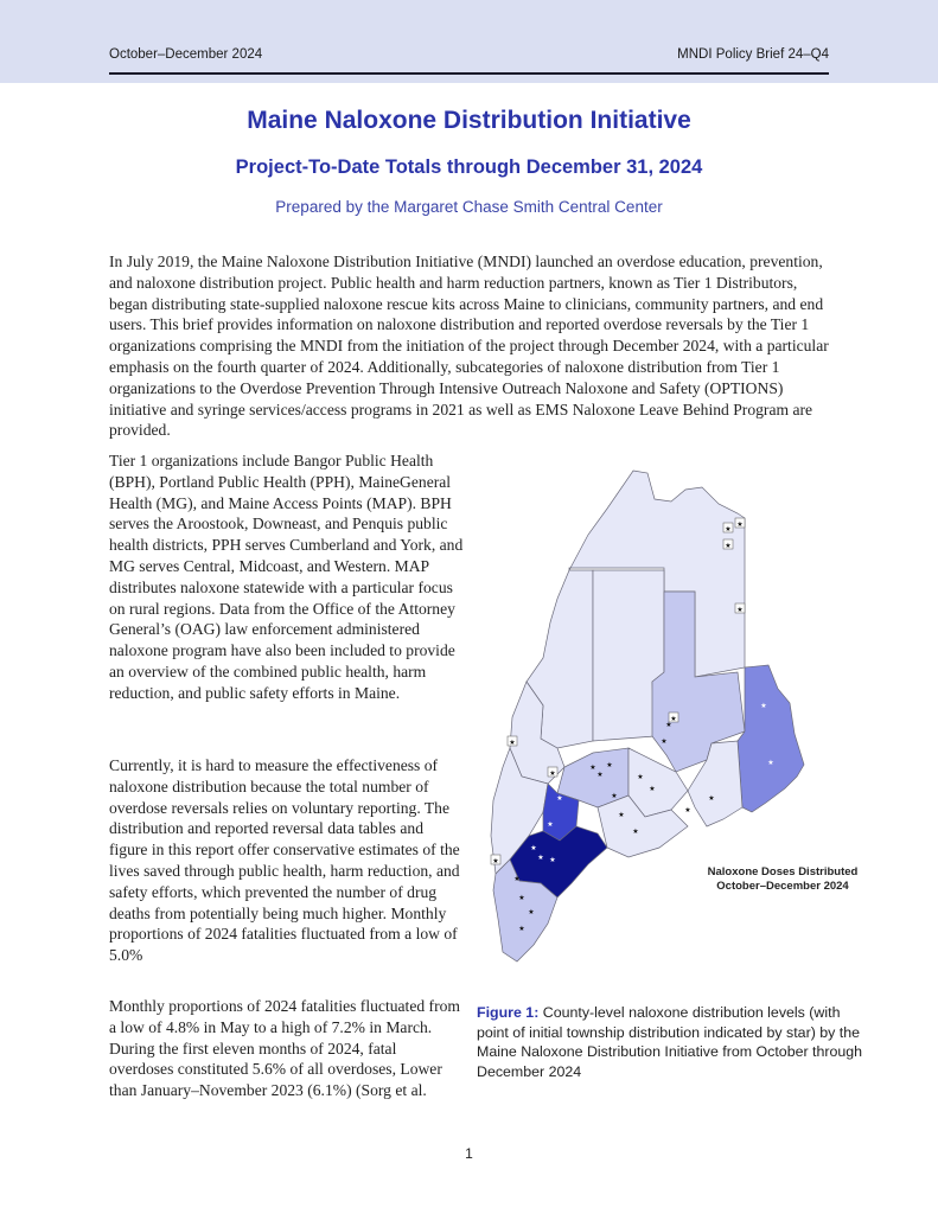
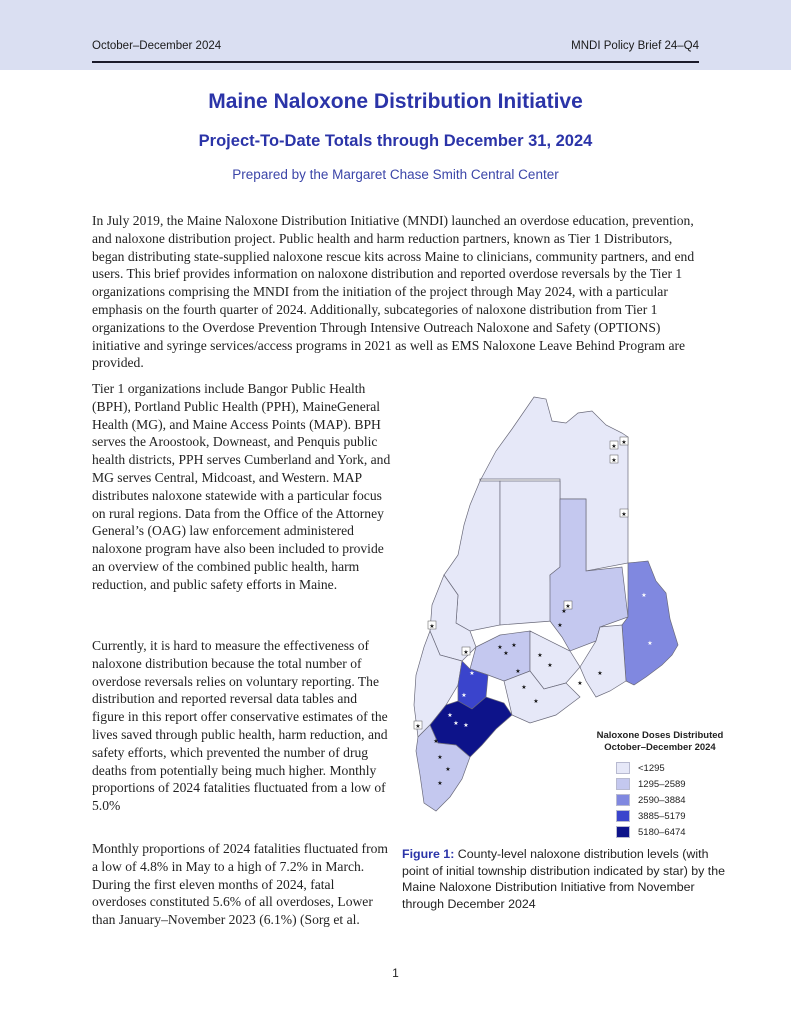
  October–December 2024
  MNDI Policy Brief 24–Q4
  Maine Naloxone Distribution Initiative
  Project-To-Date Totals through December 31, 2024
  Prepared by the Margaret Chase Smith Central Center
- In July 2019, the Maine Naloxone Distribution Initiative (MNDI) launched an overdose education, prevention, and naloxone distribution project. Public health and harm reduction partners, known as Tier 1 Distributors, began distributing state-supplied naloxone rescue kits across Maine to clinicians, community partners, and end users. This brief provides information on naloxone distribution and reported overdose reversals by the Tier 1 organizations comprising the MNDI from the initiation of the project through December 2024, with a particular emphasis on the fourth quarter of 2024. Additionally, subcategories of naloxone distribution from Tier 1 organizations to the Overdose Prevention Through Intensive Outreach Naloxone and Safety (OPTIONS) initiative and syringe services/access programs in 2021 as well as EMS Naloxone Leave Behind Program are provided.
+ In July 2019, the Maine Naloxone Distribution Initiative (MNDI) launched an overdose education, prevention, and naloxone distribution project. Public health and harm reduction partners, known as Tier 1 Distributors, began distributing state-supplied naloxone rescue kits across Maine to clinicians, community partners, and end users. This brief provides information on naloxone distribution and reported overdose reversals by the Tier 1 organizations comprising the MNDI from the initiation of the project through May 2024, with a particular emphasis on the fourth quarter of 2024. Additionally, subcategories of naloxone distribution from Tier 1 organizations to the Overdose Prevention Through Intensive Outreach Naloxone and Safety (OPTIONS) initiative and syringe services/access programs in 2021 as well as EMS Naloxone Leave Behind Program are provided.
  Tier 1 organizations include Bangor Public Health (BPH), Portland Public Health (PPH), MaineGeneral Health (MG), and Maine Access Points (MAP). BPH serves the Aroostook, Downeast, and Penquis public health districts, PPH serves Cumberland and York, and MG serves Central, Midcoast, and Western. MAP distributes naloxone statewide with a particular focus on rural regions. Data from the Office of the Attorney General’s (OAG) law enforcement administered naloxone program have also been included to provide an overview of the combined public health, harm reduction, and public safety efforts in Maine.
  Currently, it is hard to measure the effectiveness of naloxone distribution because the total number of overdose reversals relies on voluntary reporting. The distribution and reported reversal data tables and figure in this report offer conservative estimates of the lives saved through public health, harm reduction, and safety efforts, which prevented the number of drug deaths from potentially being much higher. Monthly proportions of 2024 fatalities fluctuated from a low of 5.0%
  Monthly proportions of 2024 fatalities fluctuated from a low of 4.8% in May to a high of 7.2% in March. During the first eleven months of 2024, fatal overdoses constituted 5.6% of all overdoses, Lower than January–November 2023 (6.1%) (Sorg et al.
  Naloxone Doses Distributed
  October–December 2024
+ <1295
+ 1295–2589
+ 2590–3884
+ 3885–5179
+ 5180–6474
- Figure 1: County-level naloxone distribution levels (with point of initial township distribution indicated by star) by the Maine Naloxone Distribution Initiative from October through December 2024
+ Figure 1: County-level naloxone distribution levels (with point of initial township distribution indicated by star) by the Maine Naloxone Distribution Initiative from November through December 2024
  1
